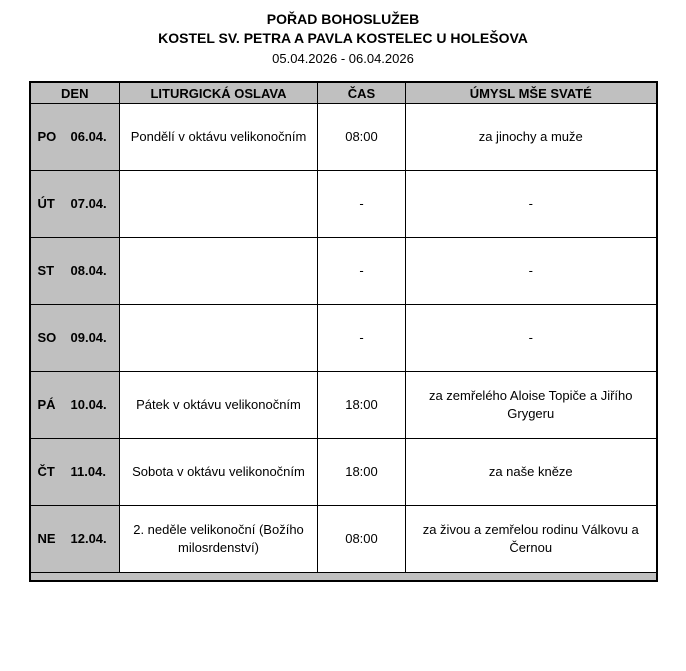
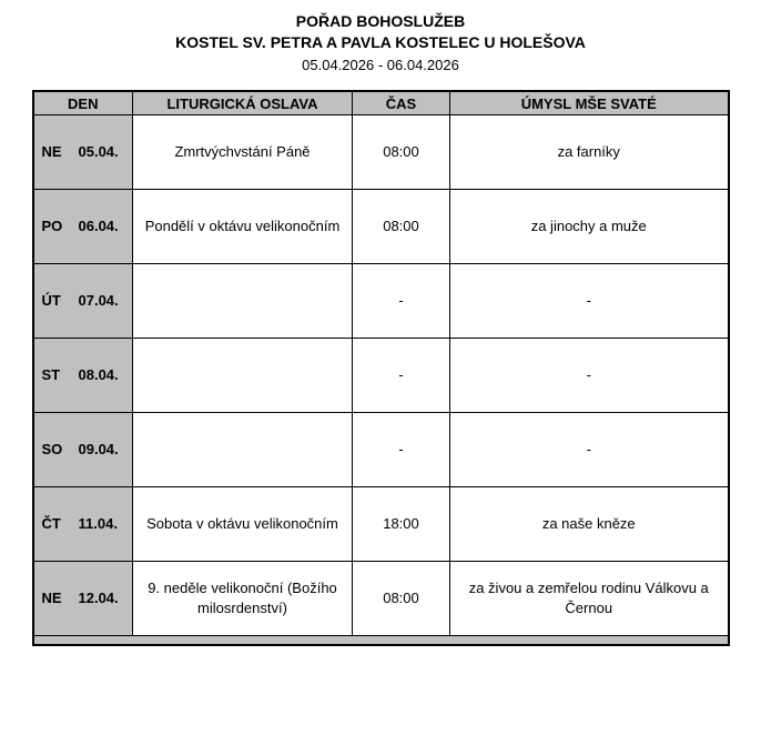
  POŘAD BOHOSLUŽEB
  KOSTEL SV. PETRA A PAVLA KOSTELEC U HOLEŠOVA
  05.04.2026 - 06.04.2026
  DEN	LITURGICKÁ OSLAVA	ČAS	ÚMYSL MŠE SVATÉ
+ NE 05.04.	Zmrtvýchvstání Páně	08:00	za farníky
  PO 06.04.	Pondělí v oktávu velikonočním	08:00	za jinochy a muže
  ÚT 07.04.		-	-
  ST 08.04.		-	-
  SO 09.04.		-	-
- PÁ 10.04.	Pátek v oktávu velikonočním	18:00	za zemřelého Aloise Topiče a Jiřího Grygeru
  ČT 11.04.	Sobota v oktávu velikonočním	18:00	za naše kněze
- NE 12.04.	2. neděle velikonoční (Božího milosrdenství)	08:00	za živou a zemřelou rodinu Válkovu a Černou
+ NE 12.04.	9. neděle velikonoční (Božího milosrdenství)	08:00	za živou a zemřelou rodinu Válkovu a Černou
